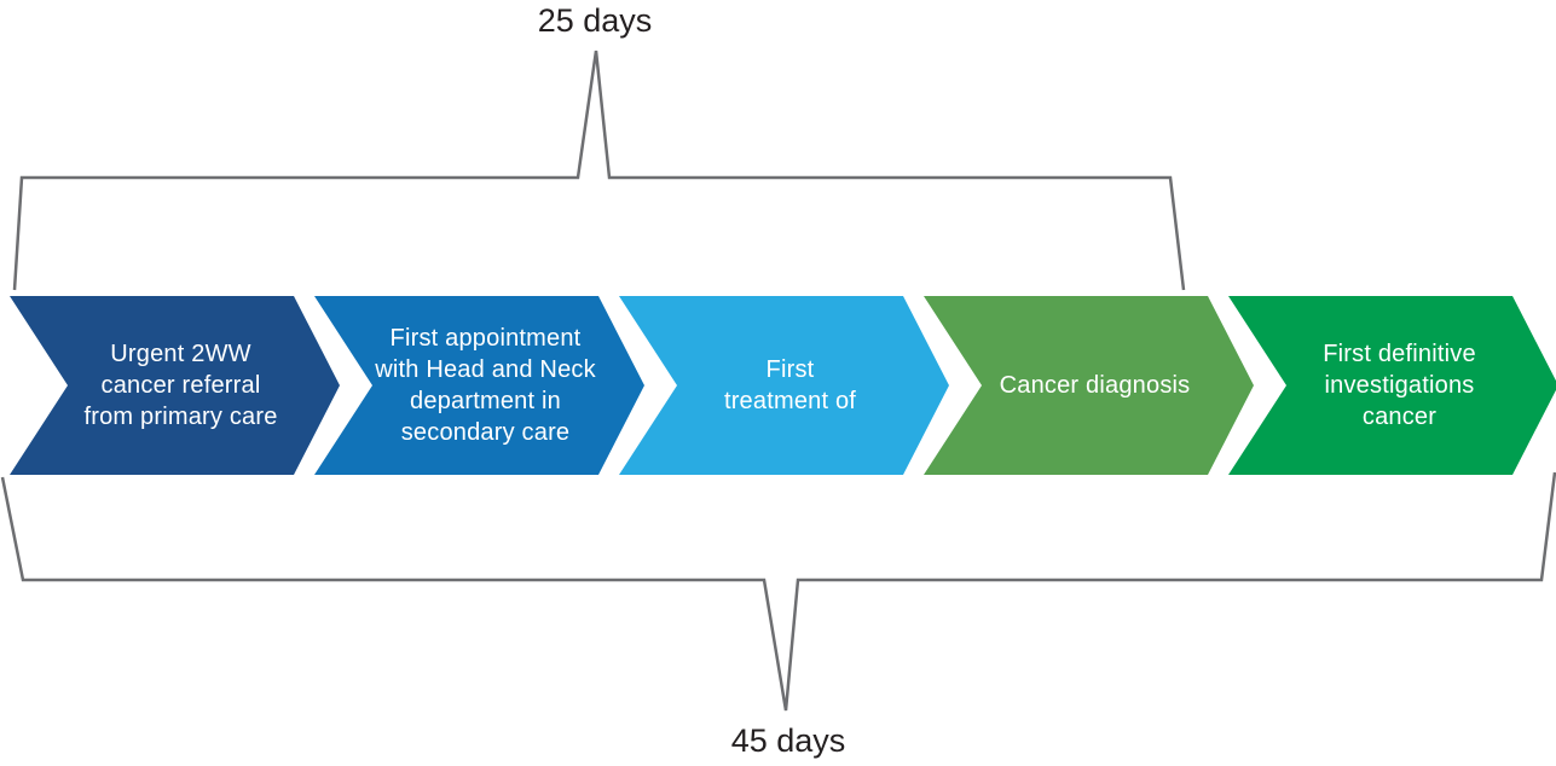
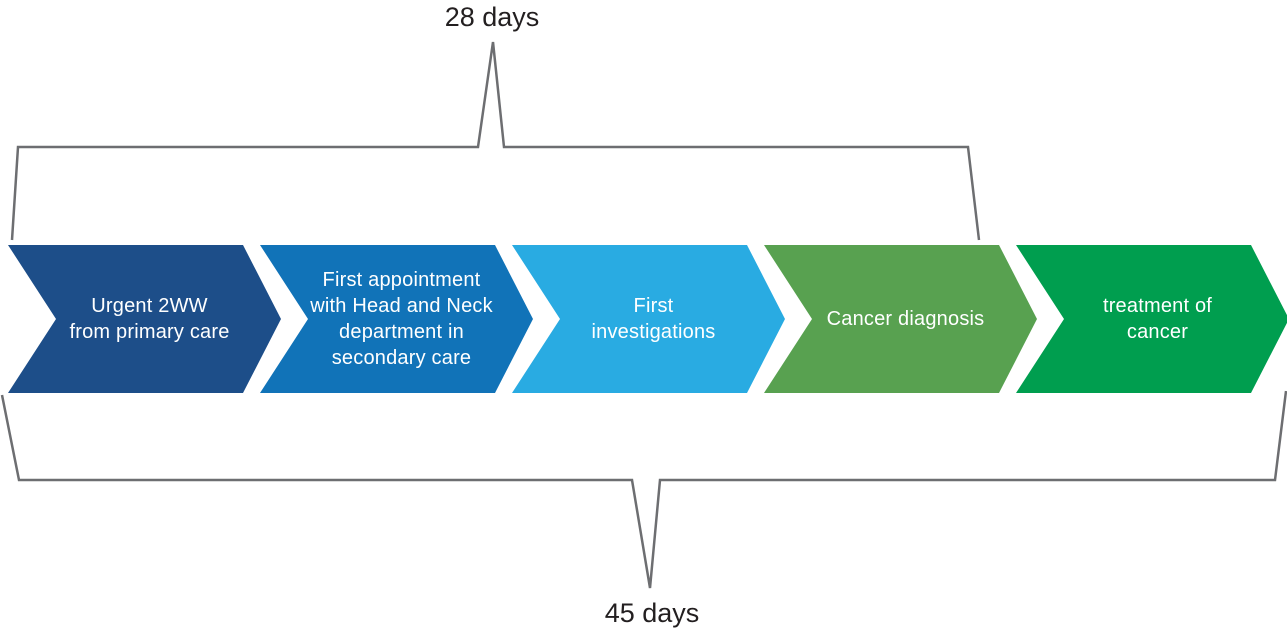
- 25 days
+ 28 days
  45 days
  Urgent 2WW
- cancer referral
  from primary care
  First appointment
  with Head and Neck
  department in
  secondary care
  First
- treatment of
+ investigations
  Cancer diagnosis
- First definitive
- investigations
+ treatment of
  cancer
